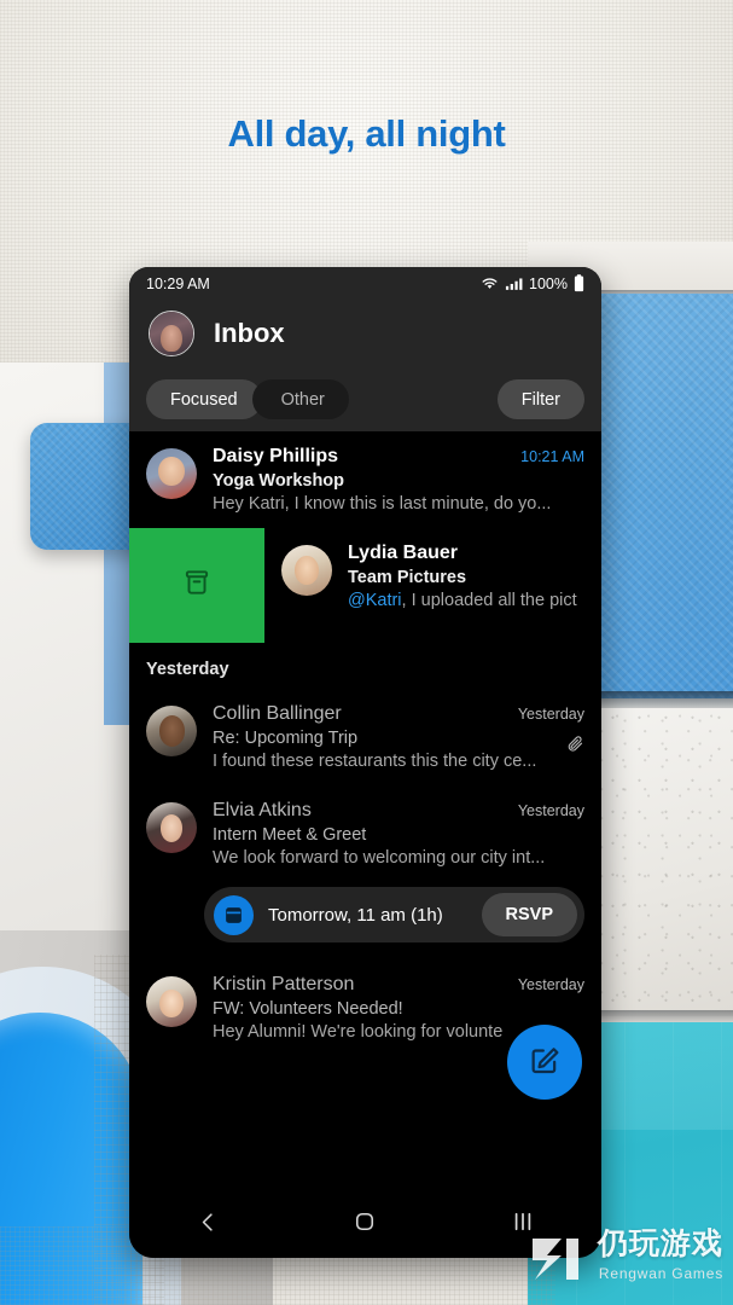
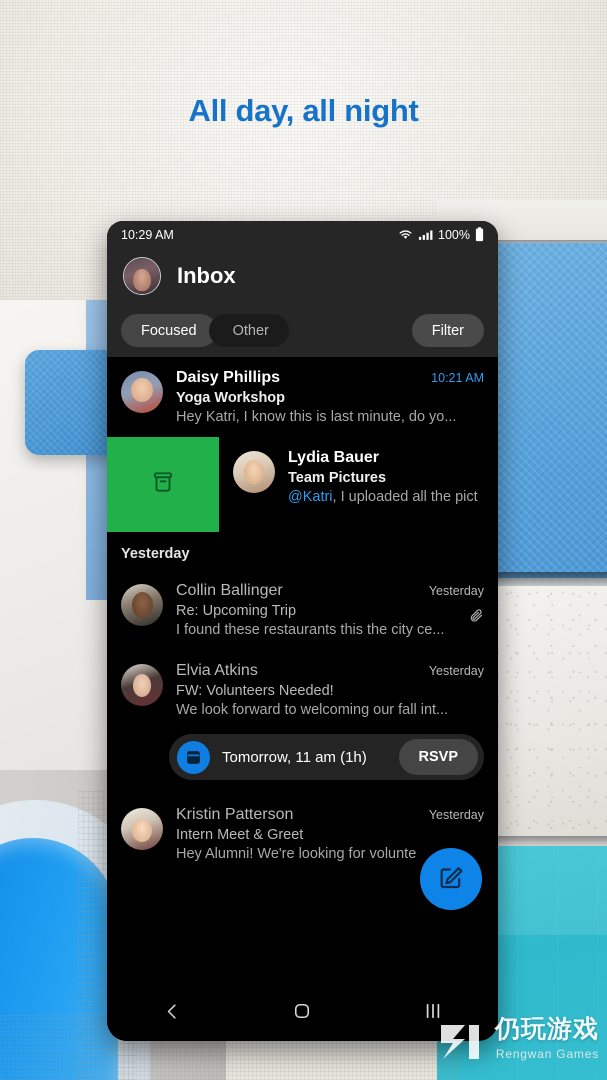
  All day, all night
  10:29 AM
  100%
  Inbox
  Focused
  Other
  Filter
  Daisy Phillips
  10:21 AM
  Yoga Workshop
  Hey Katri, I know this is last minute, do yo...
  Lydia Bauer
  Team Pictures
  @Katri, I uploaded all the pict
  Yesterday
  Collin Ballinger
  Yesterday
  Re: Upcoming Trip
  I found these restaurants this the city ce...
  Elvia Atkins
  Yesterday
- Intern Meet & Greet
+ FW: Volunteers Needed!
- We look forward to welcoming our city int...
+ We look forward to welcoming our fall int...
  Tomorrow, 11 am (1h)
  RSVP
  Kristin Patterson
  Yesterday
- FW: Volunteers Needed!
+ Intern Meet & Greet
  Hey Alumni! We're looking for volunte
  仍玩游戏
  Rengwan Games
